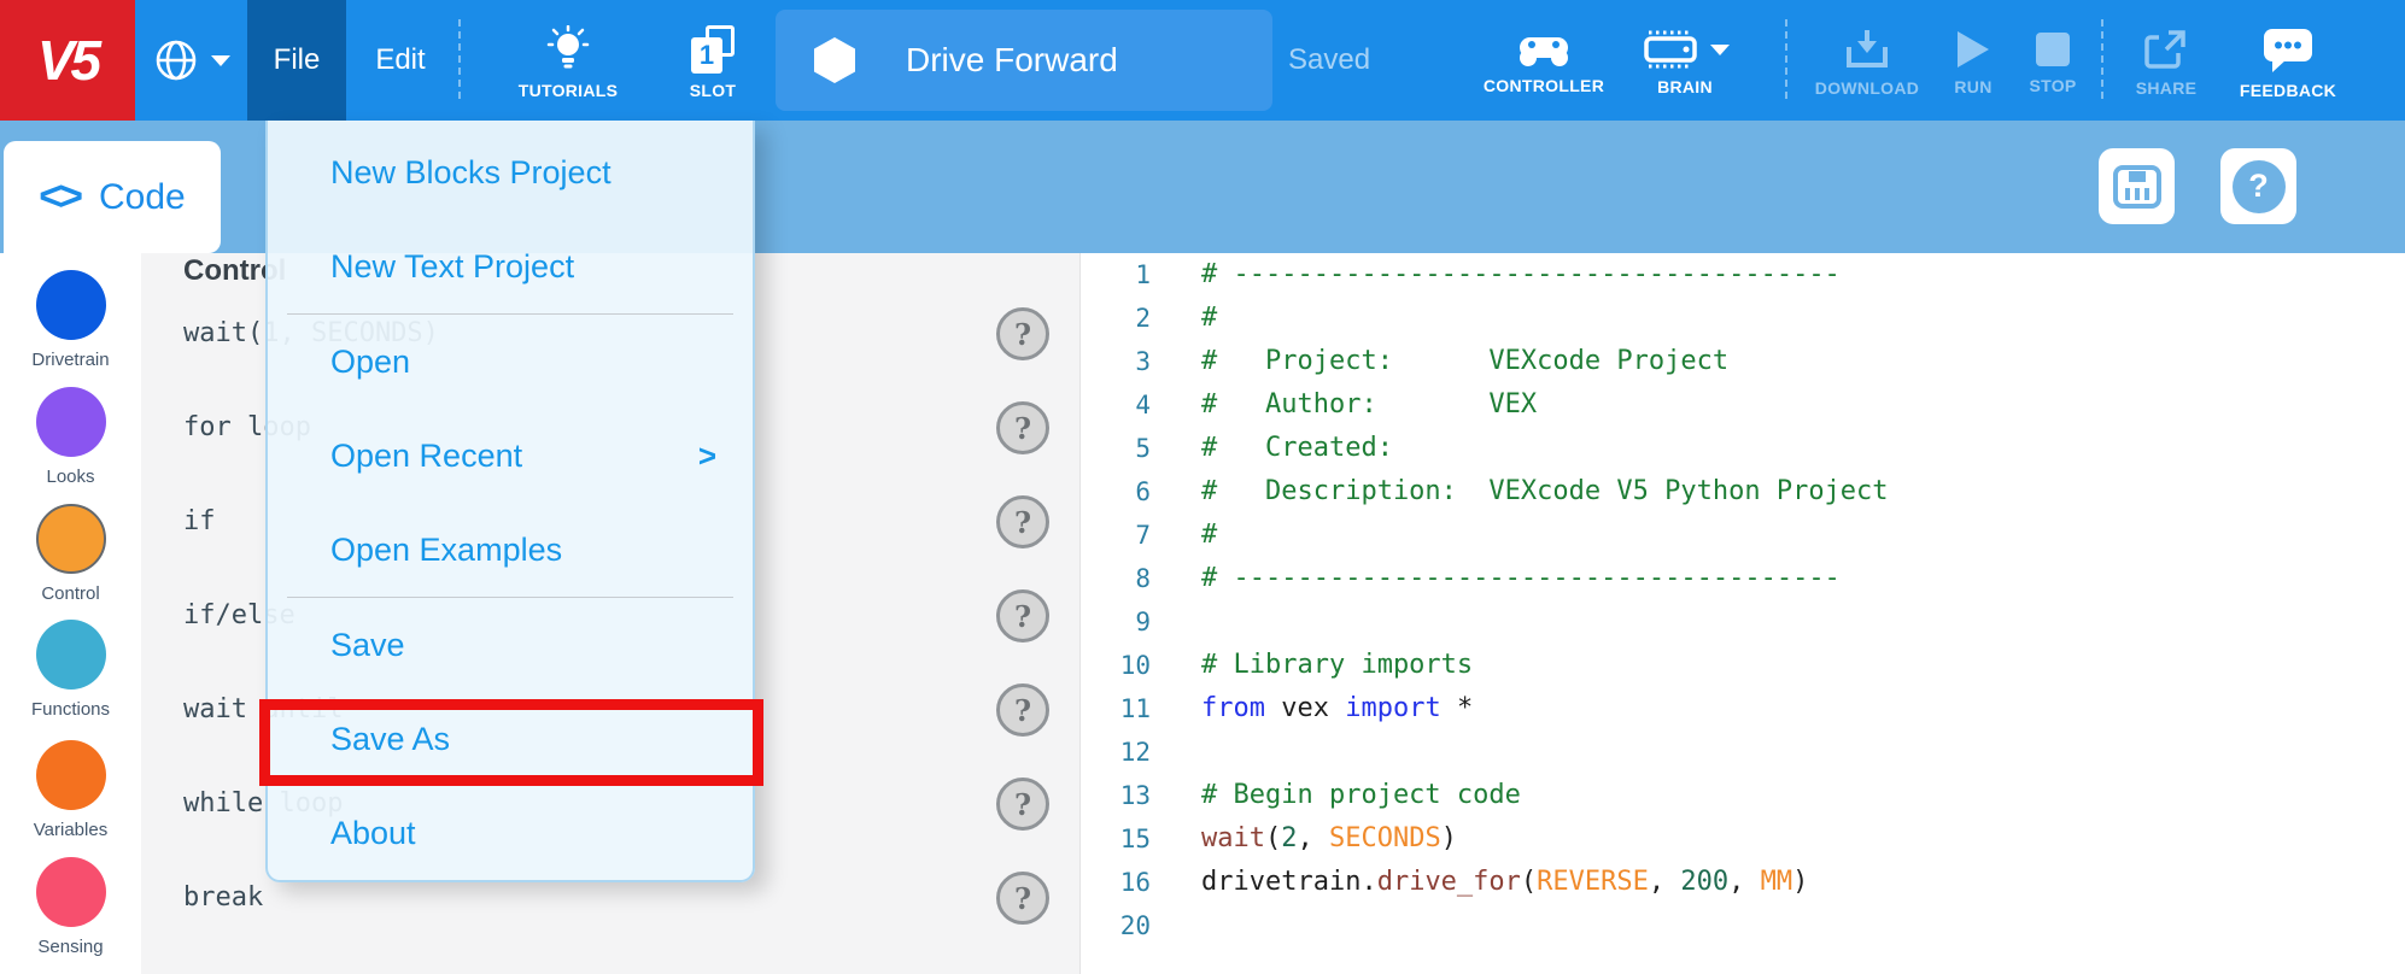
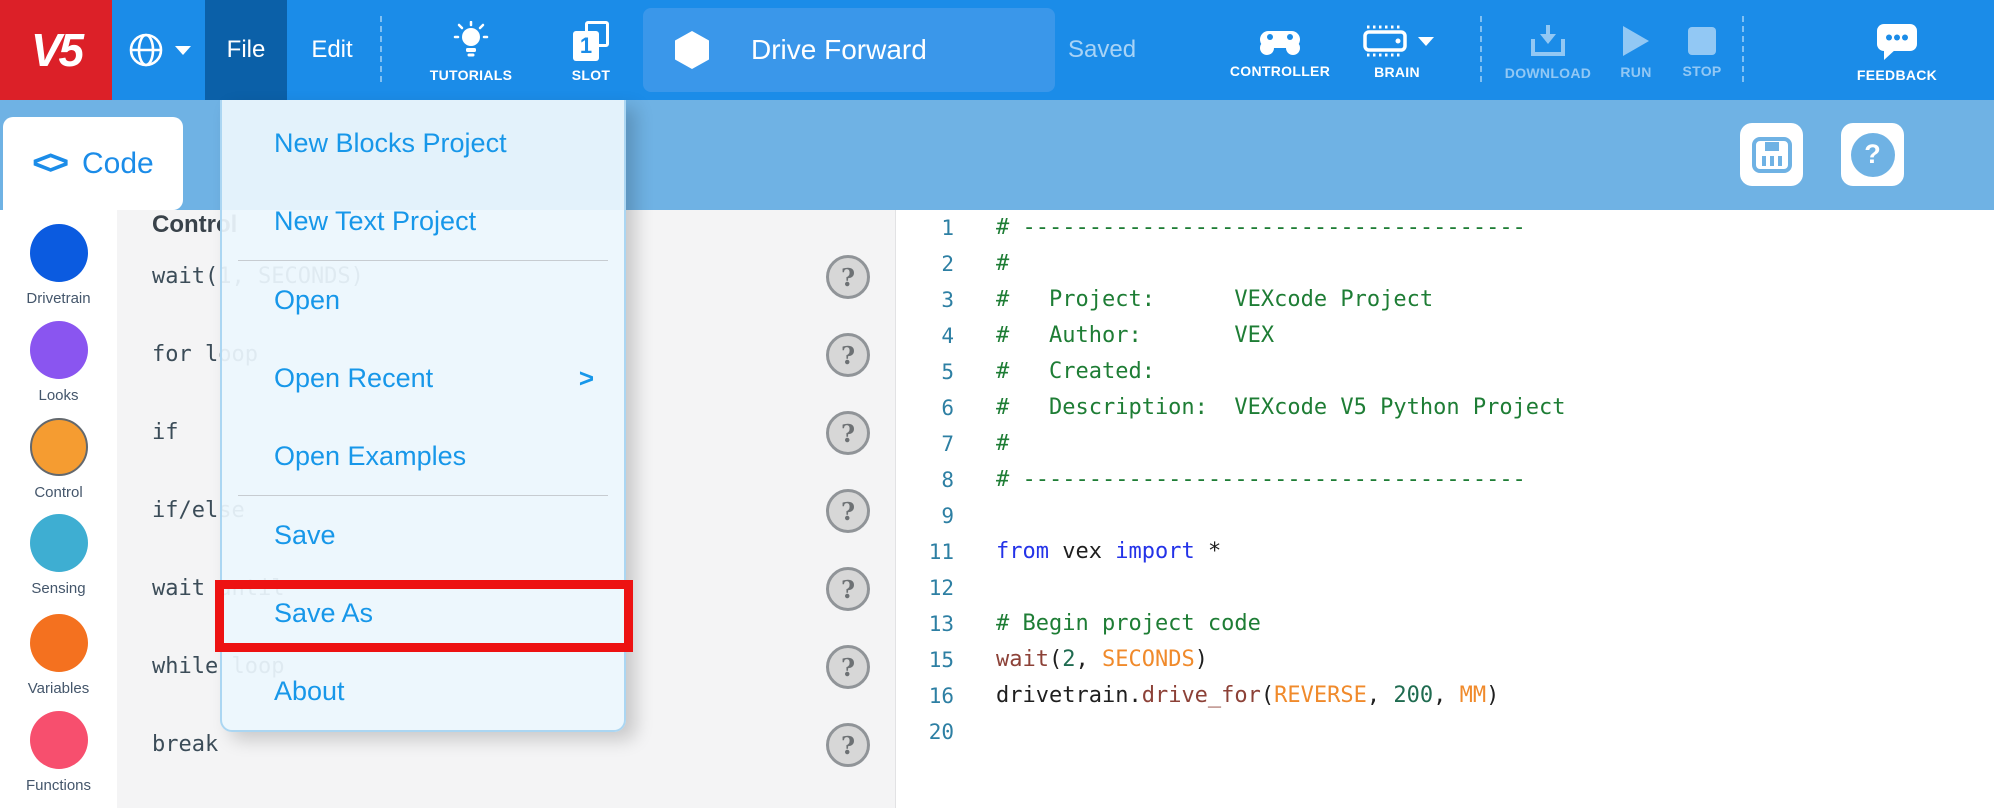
  V5
  File
  Edit
  TUTORIALS
  1
  SLOT
  Drive Forward
  Saved
  CONTROLLER
  BRAIN
  DOWNLOAD
  RUN
  STOP
- SHARE
  FEEDBACK
  <>
  Code
  ?
  Drivetrain
  Looks
  Control
- Functions
+ Sensing
  Variables
- Sensing
+ Functions
  Contr
  ?
  ?
  if
  ?
  if/el
  ?
  ?
  ?
  break
  ?
  1
  # --------------------------------------
  2
  #
  3
  # Project: VEXcode Project
  4
  # Author: VEX
  5
  # Created:
  6
  # Description: VEXcode V5 Python Project
  7
  #
  8
  # --------------------------------------
  9
- 10
- # Library imports
  11
  from vex import *
  12
  13
  # Begin project code
  15
  wait(2, SECONDS)
  16
  drivetrain.drive_for(REVERSE, 200, MM)
  20
  New Blocks Project
  New Text Project
  Open
  Open Recent
  >
  Open Examples
  Save
  Save As
  About
